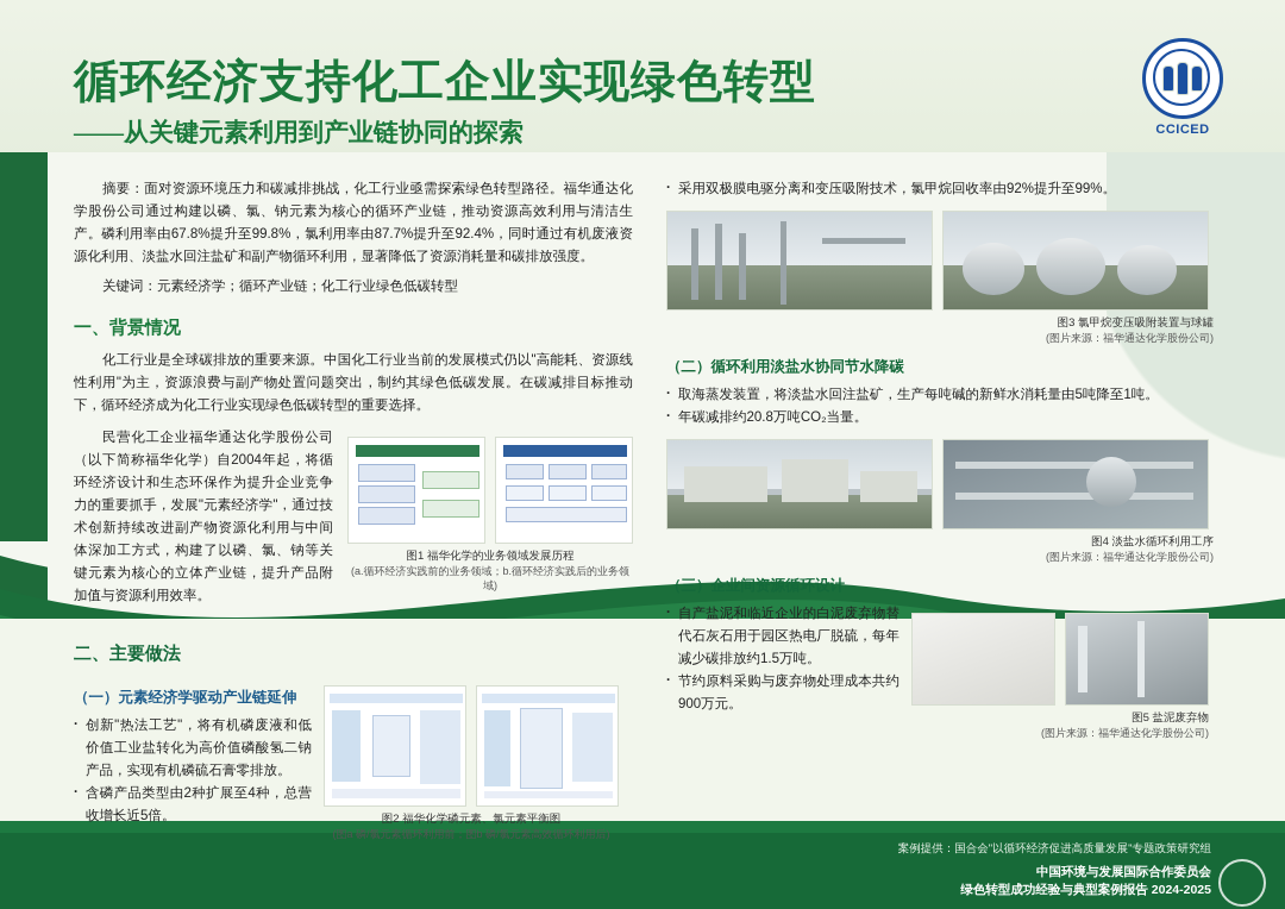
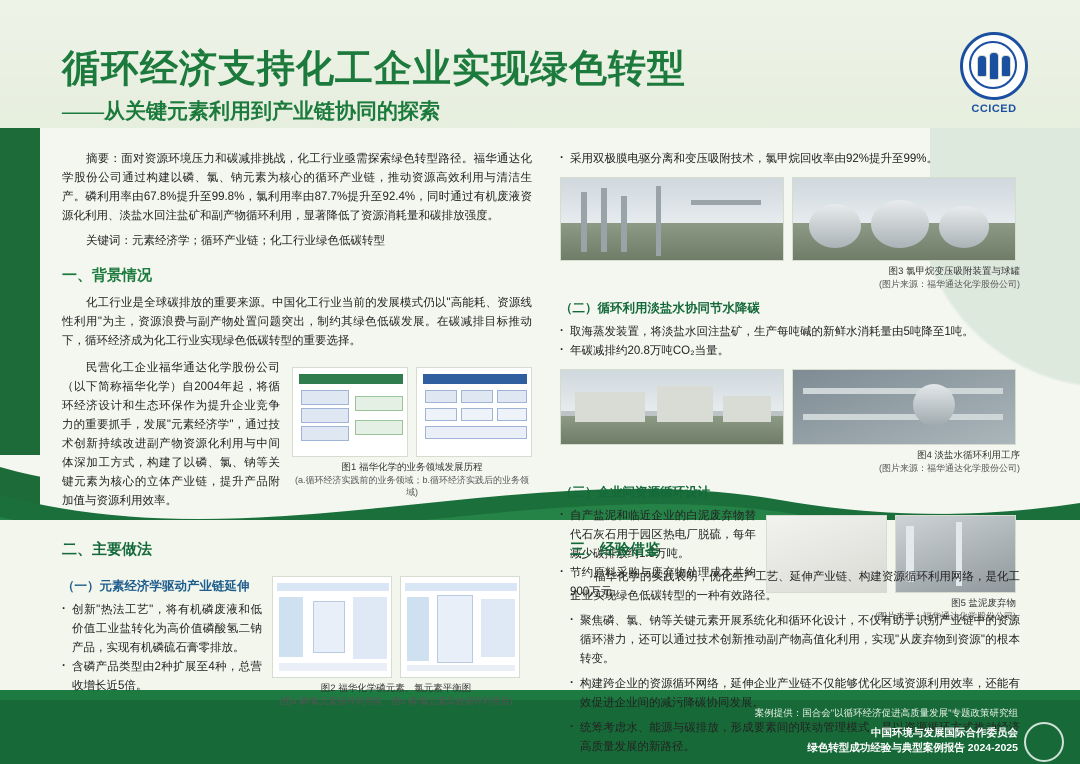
  循环经济支持化工企业实现绿色转型
  ——从关键元素利用到产业链协同的探索
  CCICED
  摘要：面对资源环境压力和碳减排挑战，化工行业亟需探索绿色转型路径。福华通达化学股份公司通过构建以磷、氯、钠元素为核心的循环产业链，推动资源高效利用与清洁生产。磷利用率由67.8%提升至99.8%，氯利用率由87.7%提升至92.4%，同时通过有机废液资源化利用、淡盐水回注盐矿和副产物循环利用，显著降低了资源消耗量和碳排放强度。
  关键词：元素经济学；循环产业链；化工行业绿色低碳转型
  一、背景情况
  化工行业是全球碳排放的重要来源。中国化工行业当前的发展模式仍以"高能耗、资源线性利用"为主，资源浪费与副产物处置问题突出，制约其绿色低碳发展。在碳减排目标推动下，循环经济成为化工行业实现绿色低碳转型的重要选择。
  民营化工企业福华通达化学股份公司（以下简称福华化学）自2004年起，将循环经济设计和生态环保作为提升企业竞争力的重要抓手，发展"元素经济学"，通过技术创新持续改进副产物资源化利用与中间体深加工方式，构建了以磷、氯、钠等关键元素为核心的立体产业链，提升产品附加值与资源利用效率。
  图1 福华化学的业务领域发展历程
  (a.循环经济实践前的业务领域；b.循环经济实践后的业务领域)
  采用双极膜电驱分离和变压吸附技术，氯甲烷回收率由92%提升至99%。
  图3 氯甲烷变压吸附装置与球罐
  (图片来源：福华通达化学股份公司)
  （二）循环利用淡盐水协同节水降碳
  取海蒸发装置，将淡盐水回注盐矿，生产每吨碱的新鲜水消耗量由5吨降至1吨。
  年碳减排约20.8万吨CO₂当量。
  图4 淡盐水循环利用工序
  (图片来源：福华通达化学股份公司)
  （三）企业间资源循环设计
  自产盐泥和临近企业的白泥废弃物替代石灰石用于园区热电厂脱硫，每年减少碳排放约1.5万吨。
  节约原料采购与废弃物处理成本共约900万元。
  图5 盐泥废弃物
  (图片来源：福华通达化学股份公司)
  二、主要做法
  （一）元素经济学驱动产业链延伸
  创新"热法工艺"，将有机磷废液和低价值工业盐转化为高价值磷酸氢二钠产品，实现有机磷硫石膏零排放。
  含磷产品类型由2种扩展至4种，总营收增长近5倍。
  图2 福华化学磷元素、氯元素平衡图
  (图a 磷/氯元素循环利用前；图b 磷/氯元素高效循环利用后)
+ 三、经验借鉴
+ 福华化学的实践表明，优化生产工艺、延伸产业链、构建资源循环利用网络，是化工企业实现绿色低碳转型的一种有效路径。
+ 聚焦磷、氯、钠等关键元素开展系统化和循环化设计，不仅有助于识别产业链中的资源循环潜力，还可以通过技术创新推动副产物高值化利用，实现"从废弃物到资源"的根本转变。
+ 构建跨企业的资源循环网络，延伸企业产业链不仅能够优化区域资源利用效率，还能有效促进企业间的减污降碳协同发展。
+ 统筹考虑水、能源与碳排放，形成要素间的联动管理模式，是以资源循环方式推动经济高质量发展的新路径。
  案例提供：国合会"以循环经济促进高质量发展"专题政策研究组
  中国环境与发展国际合作委员会
  绿色转型成功经验与典型案例报告 2024-2025
